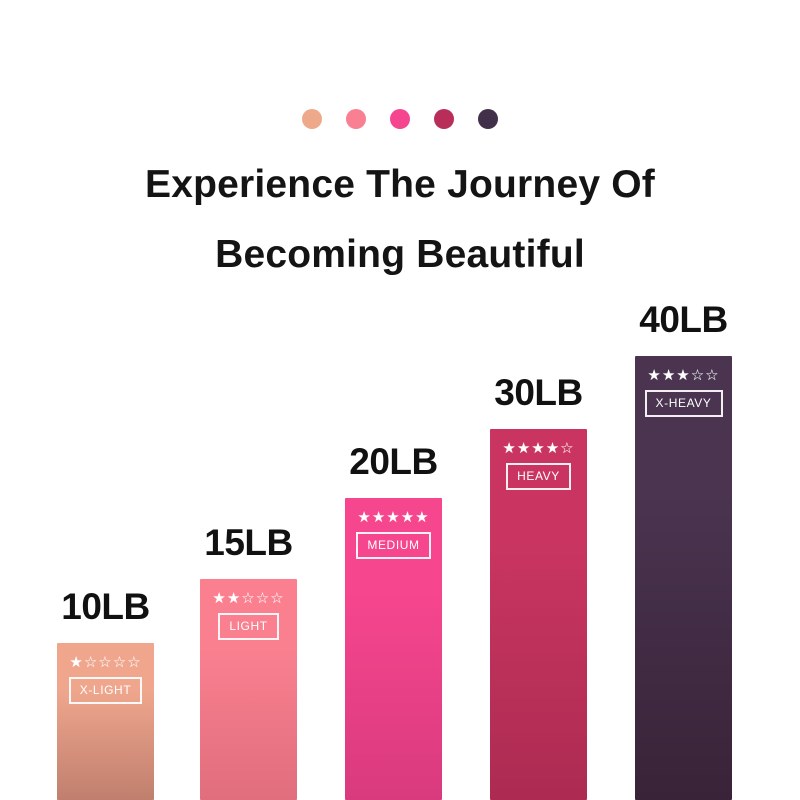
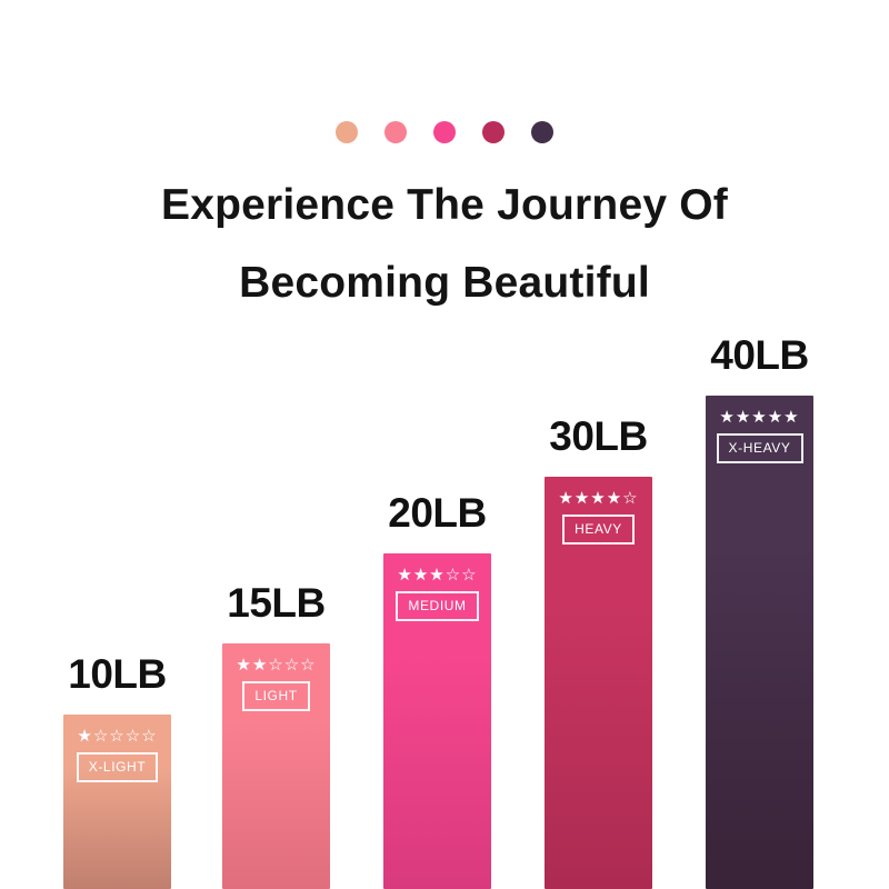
  Experience The Journey Of
  Becoming Beautiful
  ★☆☆☆☆
  X-LIGHT
  10LB
  ★★☆☆☆
  LIGHT
  15LB
- ★★★★★
+ ★★★☆☆
  MEDIUM
  20LB
  ★★★★☆
  HEAVY
  30LB
- ★★★☆☆
+ ★★★★★
  X-HEAVY
  40LB
